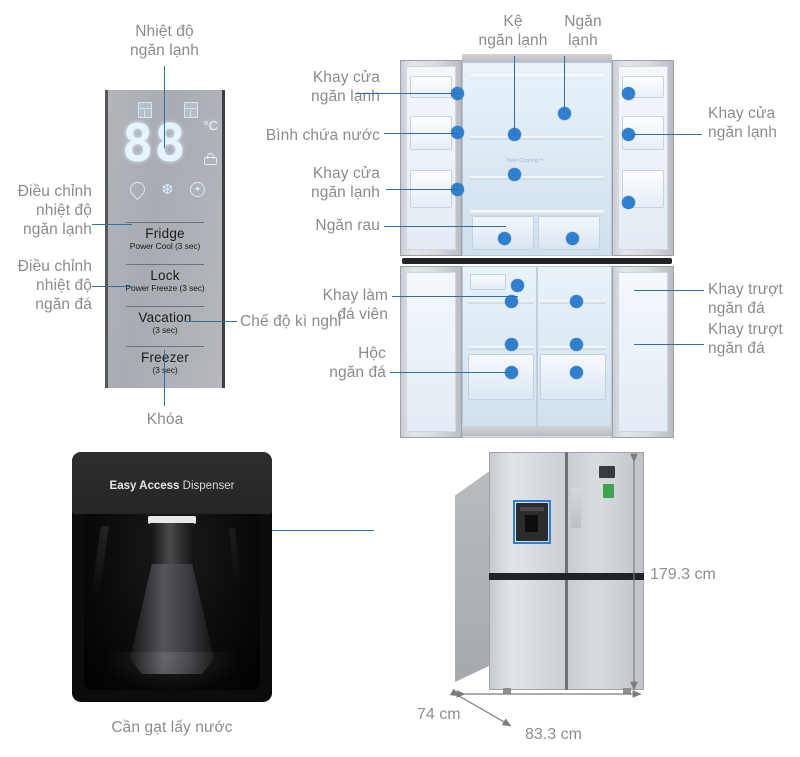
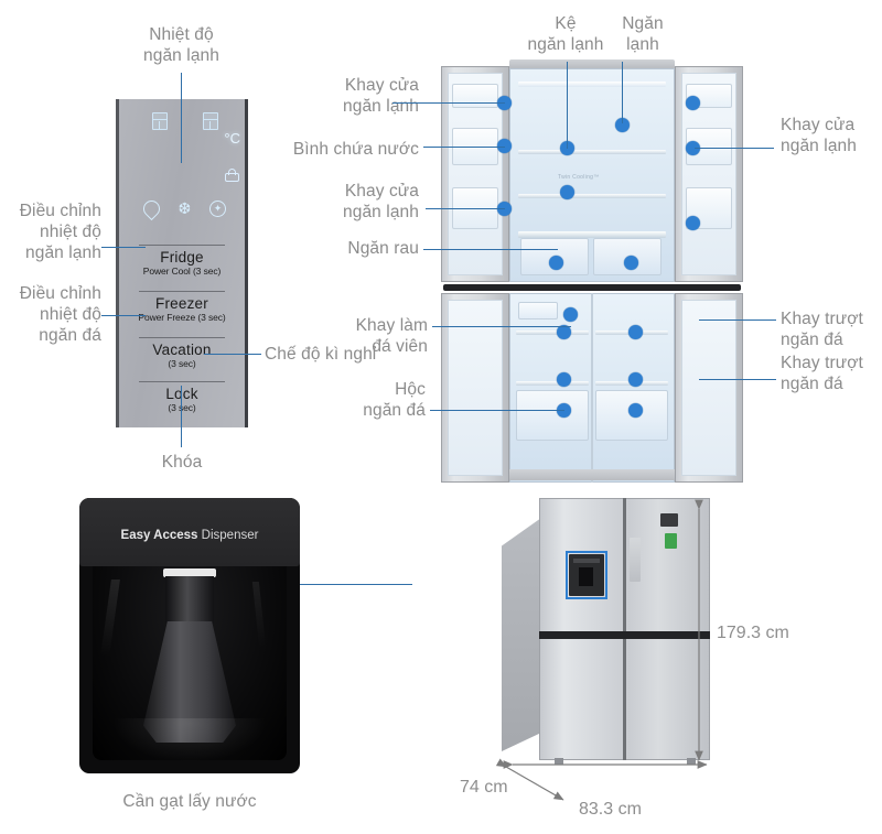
- 88
  °C
  ❆
  ✦
  Fridge
  Power Cool (3 sec)
- Lock
+ Freezer
  Power Freeze (3 sec)
  Vacation
  (3 sec)
- Freezer
+ Lock
  (3ec)
  Nhiệt độ
  ngăn lạnh
  Điều chỉnh
  nhiệt độ
  ngăn lạnh
  Điều chỉnh
  nhiệt độ
  ngăn đá
  Chế độ kì nghỉ
  Khóa
  Kệ
  ngăn lạnh
  Ngăn
  lạnh
  Khay cửa
  ngăn lạnh
  Bình chứa nước
  Khay cửa
  ngăn lạnh
  Ngăn rau
  Khay cửa
  ngăn lạnh
  Khay làm
  đá viên
  Hộc
  ngăn đá
  Khay trượt
  ngăn đá
  Khay trượt
  ngăn đá
  Easy Access Dispenser
  Cần gạt lấy nước
  179.3 cm
  74 cm
  83.3 cm
